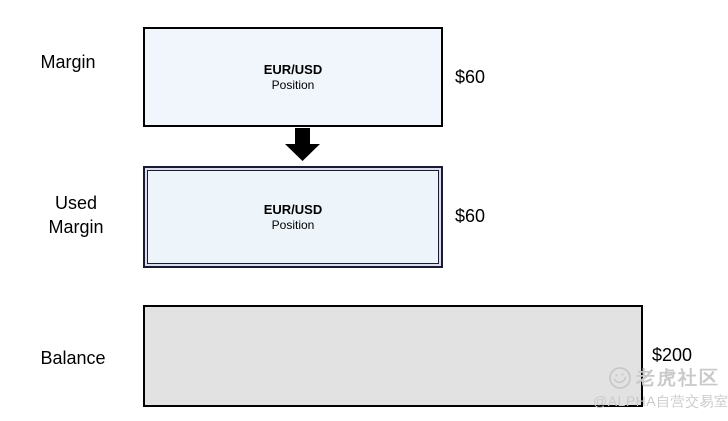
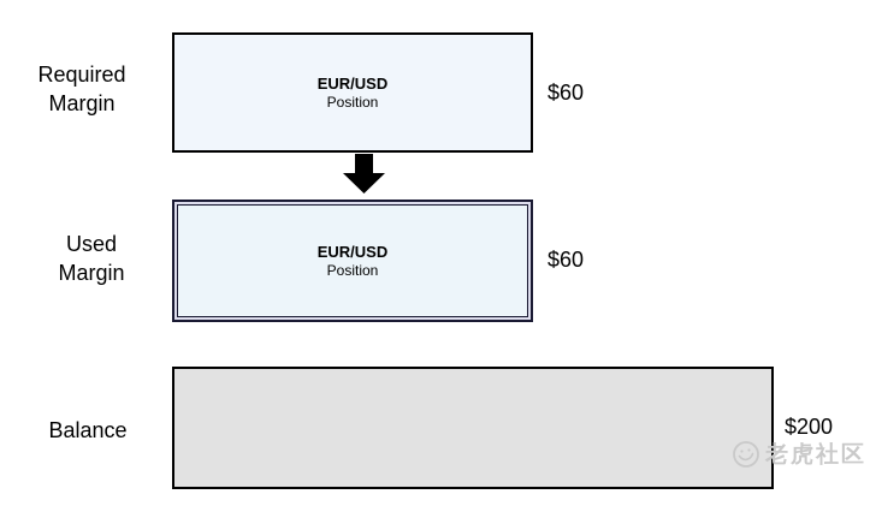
+ Required
  Margin
  EUR/USD
  Position
  $60
  Used
  Margin
  EUR/USD
  Position
  $60
  Balance
  $200
  老虎社区
- @ALPHA自营交易室
